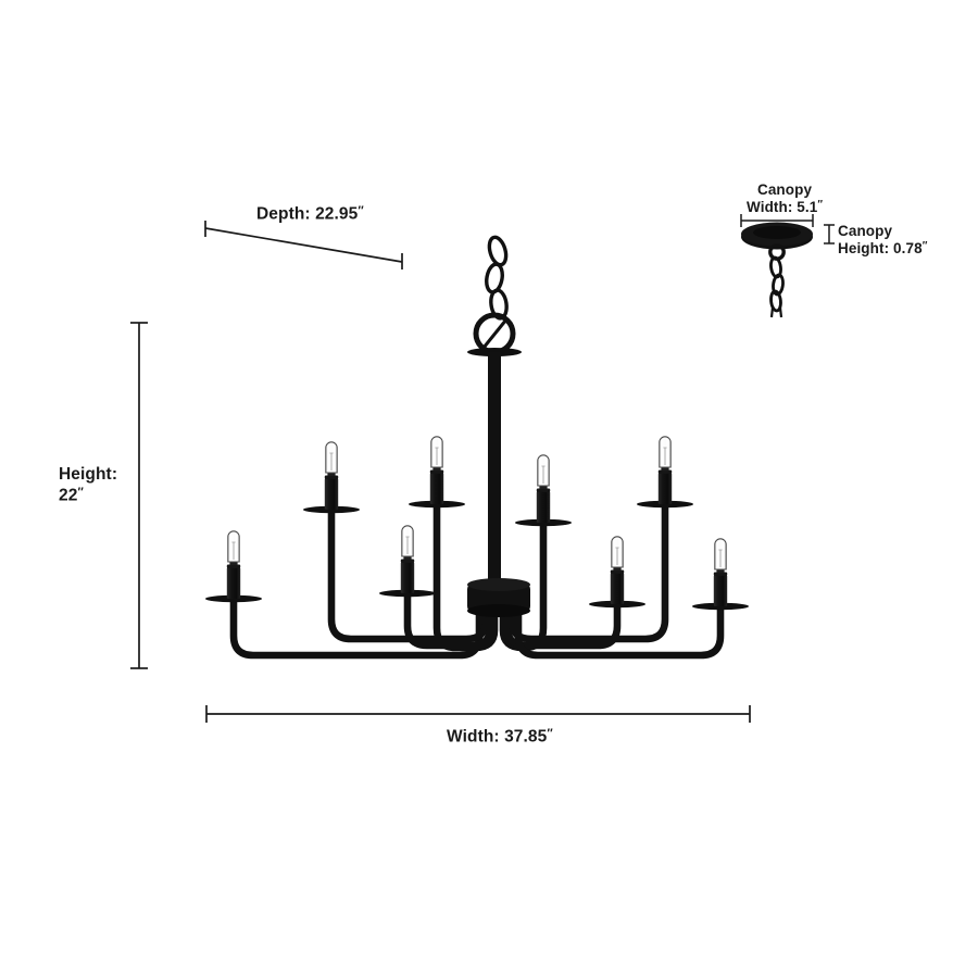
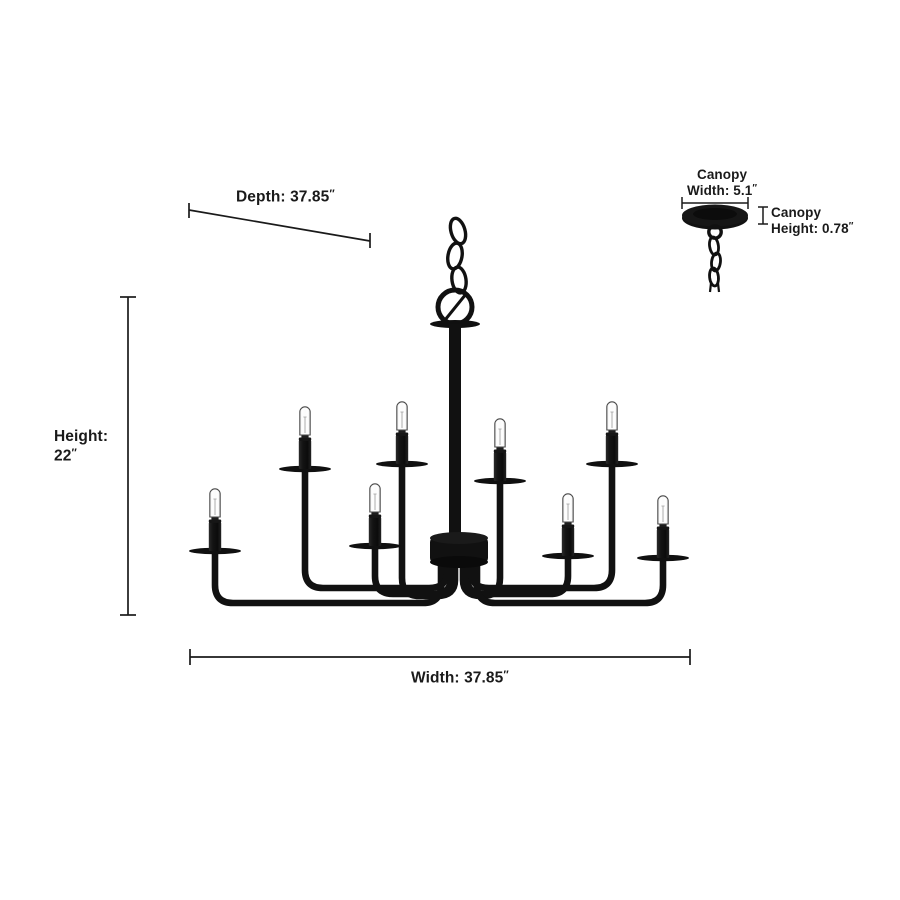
- Depth: 22.95″
+ Depth: 37.85″
  Height:
  22″
  Width: 37.85″
  Canopy
  Width: 5.1″
  Canopy
  Height: 0.78″
